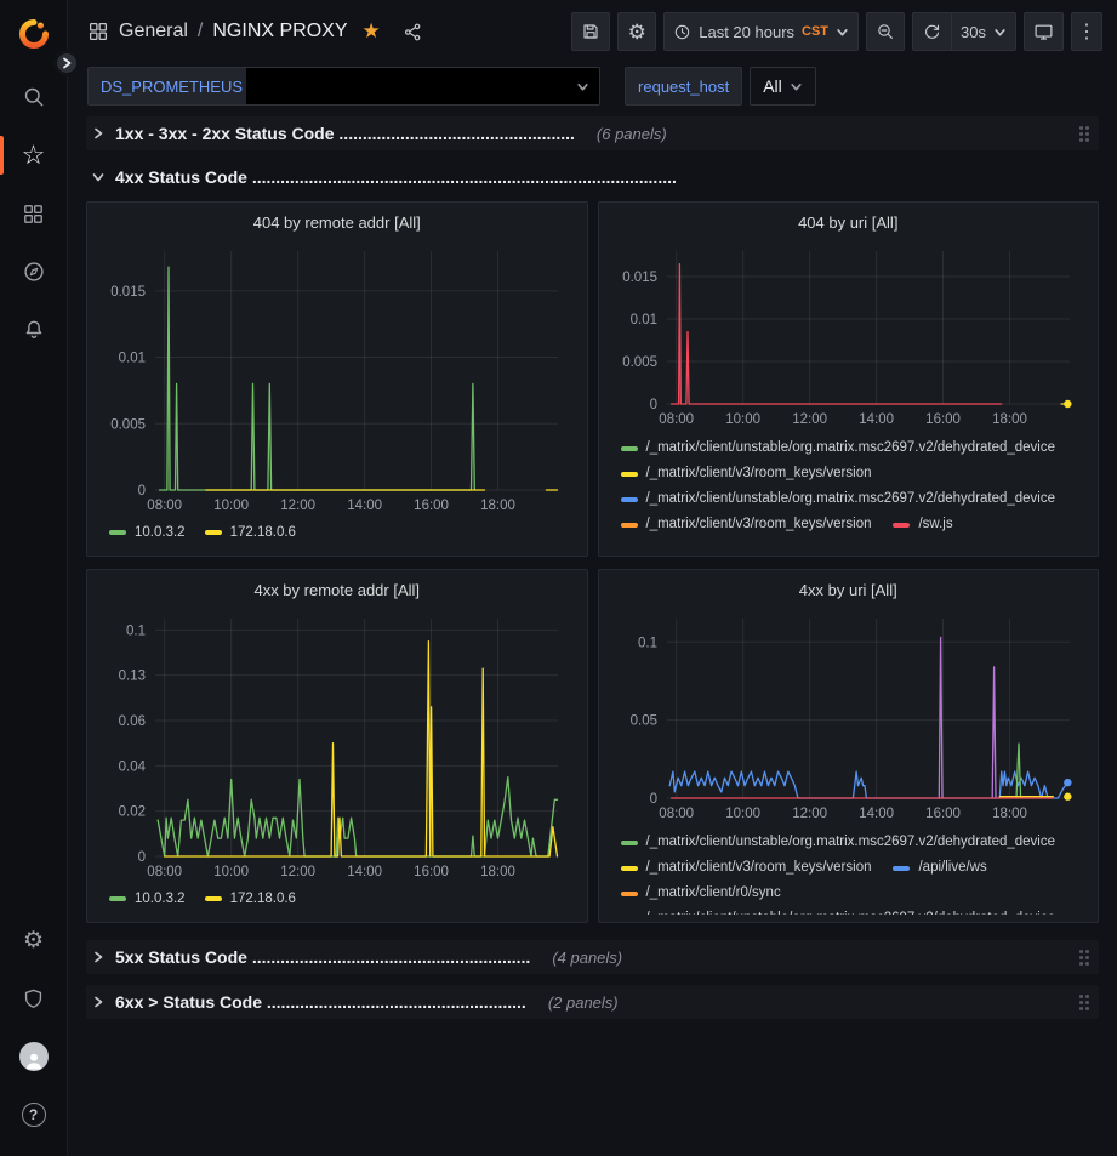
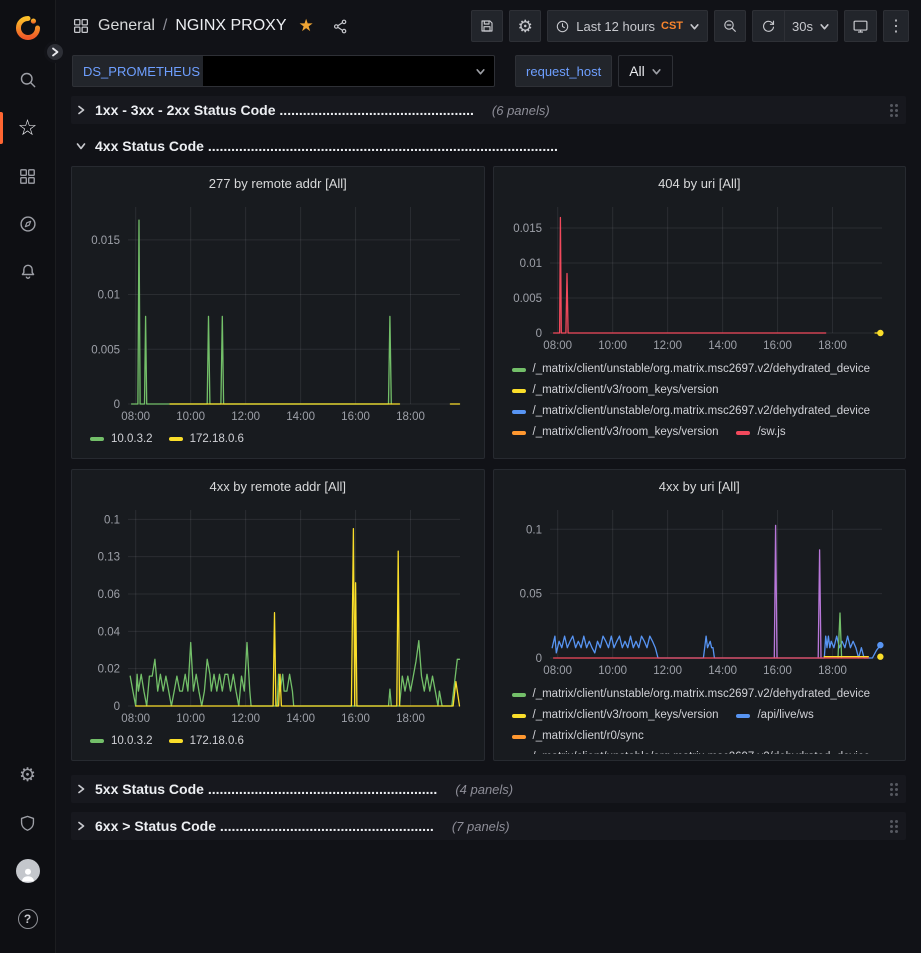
  ☆
  ⚙
  ?
  General
  /
  NGINX PROXY
  ★
  ⚙
- Last 20 hours
+ Last 12 hours
  CST
  30s
  ⋮
  DS_PROMETHEUS
  request_host
  All
  1xx - 3xx - 2xx Status Code ..................................................
  (6 panels)
  4xx Status Code ..........................................................................................
- 404 by remote addr [All]
+ 277 by remote addr [All]
  08:00
  10:00
  12:00
  14:00
  16:00
  18:00
  0
  0.005
  0.01
  0.015
  10.0.3.2
  172.18.0.6
  404 by uri [All]
  08:00
  10:00
  12:00
  14:00
  16:00
  18:00
  0
  0.005
  0.01
  0.015
  /_matrix/client/unstable/org.matrix.msc2697.v2/dehydrated_device
  /_matrix/client/v3/room_keys/version
  /_matrix/client/unstable/org.matrix.msc2697.v2/dehydrated_device
  /_matrix/client/v3/room_keys/version
  /sw.js
  4xx by remote addr [All]
  08:00
  10:00
  12:00
  14:00
  16:00
  18:00
  0
  0.02
  0.04
  0.06
  0.13
  0.1
  10.0.3.2
  172.18.0.6
  4xx by uri [All]
  08:00
  10:00
  12:00
  14:00
  16:00
  18:00
  0
  0.05
  0.1
  /_matrix/client/unstable/org.matrix.msc2697.v2/dehydrated_device
  /_matrix/client/v3/room_keys/version
  /api/live/ws
  /_matrix/client/r0/sync
  5xx Status Code ...........................................................
  (4 panels)
  6xx > Status Code .......................................................
- (2 panels)
+ (7 panels)
